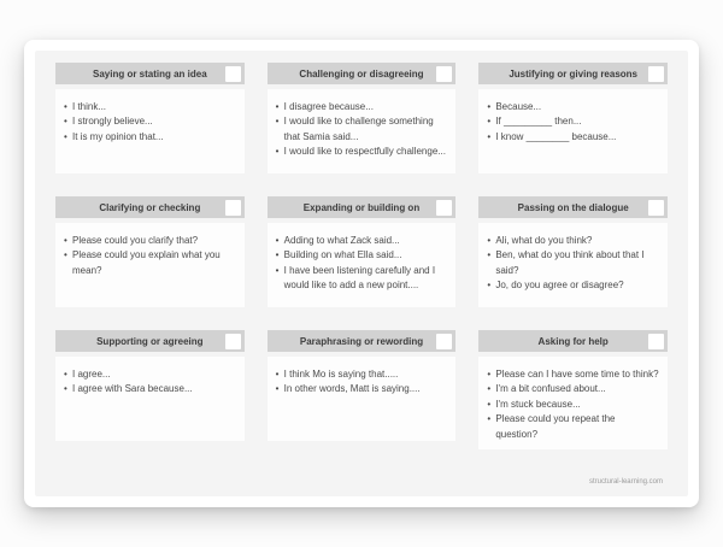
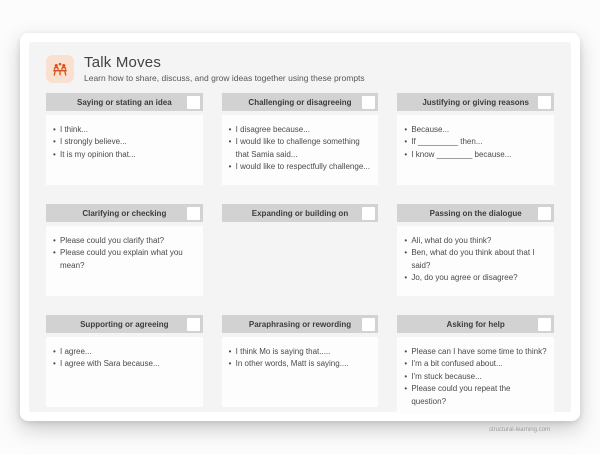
+ Talk Moves
+ Learn how to share, discuss, and grow ideas together using these prompts
  Saying or stating an idea
  I think...
  I strongly believe...
  It is my opinion that...
  Challenging or disagreeing
  I disagree because...
  I would like to challenge something that Samia said...
  I would like to respectfully challenge...
  Justifying or giving reasons
  Because...
  If _________ then...
  I know ________ because...
  Clarifying or checking
  Please could you clarify that?
  Please could you explain what you mean?
  Expanding or building on
- Adding to what Zack said...
- Building on what Ella said...
- I have been listening carefully and I would like to add a new point....
  Passing on the dialogue
  Ali, what do you think?
  Ben, what do you think about that I said?
  Jo, do you agree or disagree?
  Supporting or agreeing
  I agree...
  I agree with Sara because...
  Paraphrasing or rewording
  I think Mo is saying that.....
  In other words, Matt is saying....
  Asking for help
  Please can I have some time to think?
  I'm a bit confused about...
  I'm stuck because...
  Please could you repeat the question?
